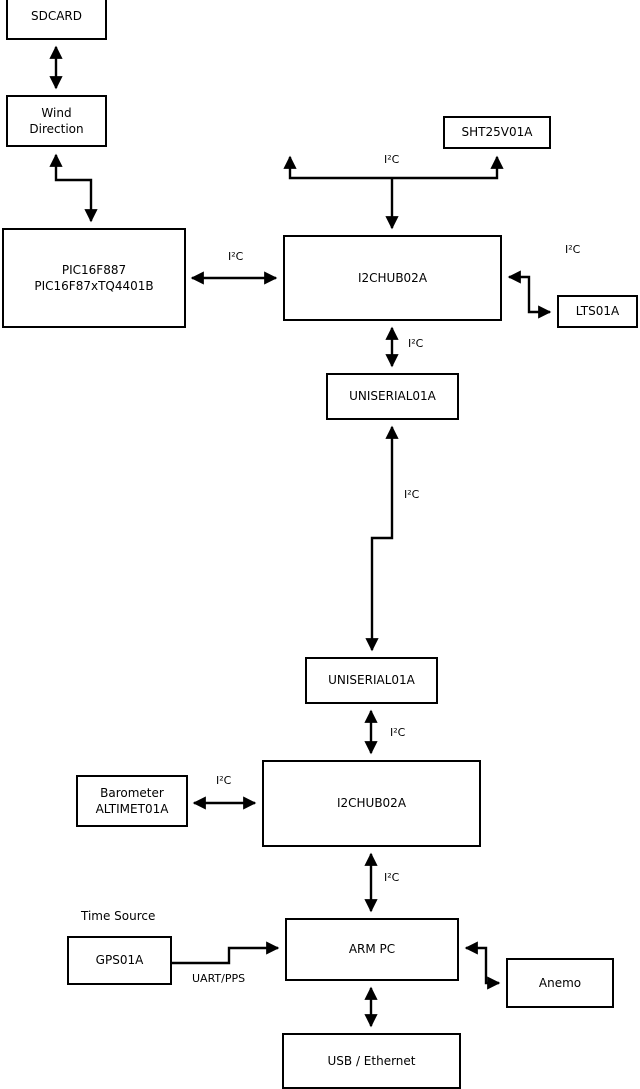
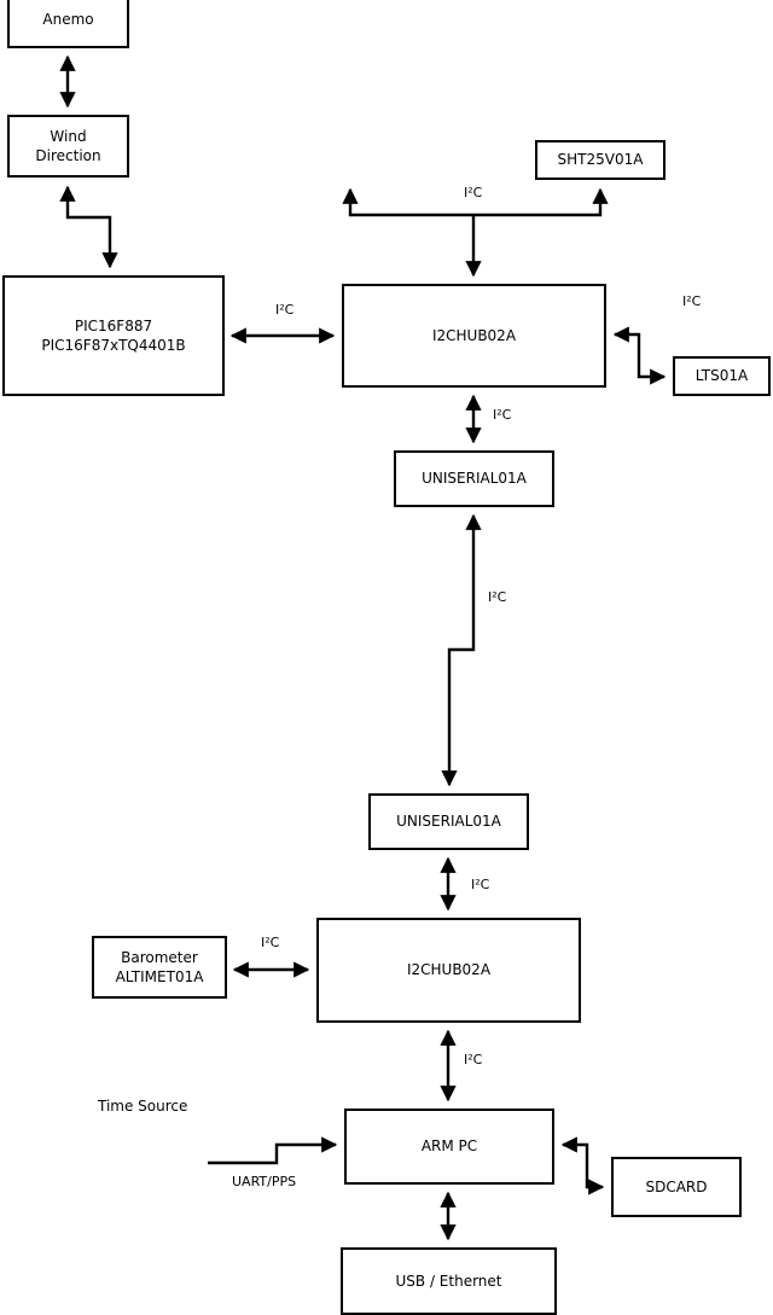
- SDCARD
+ Anemo
  Wind
  Direction
  PIC16F887
  PIC16F87xTQ4401B
  SHT25V01A
  I2CHUB02A
  LTS01A
  UNISERIAL01A
  UNISERIAL01A
  I2CHUB02A
  Barometer
  ALTIMET01A
- GPS01A
  ARM PC
- Anemo
+ SDCARD
  USB / Ethernet
  I²C
  I²C
  I²C
  I²C
  I²C
  I²C
  I²C
  I²C
  UART/PPS
  Time Source
